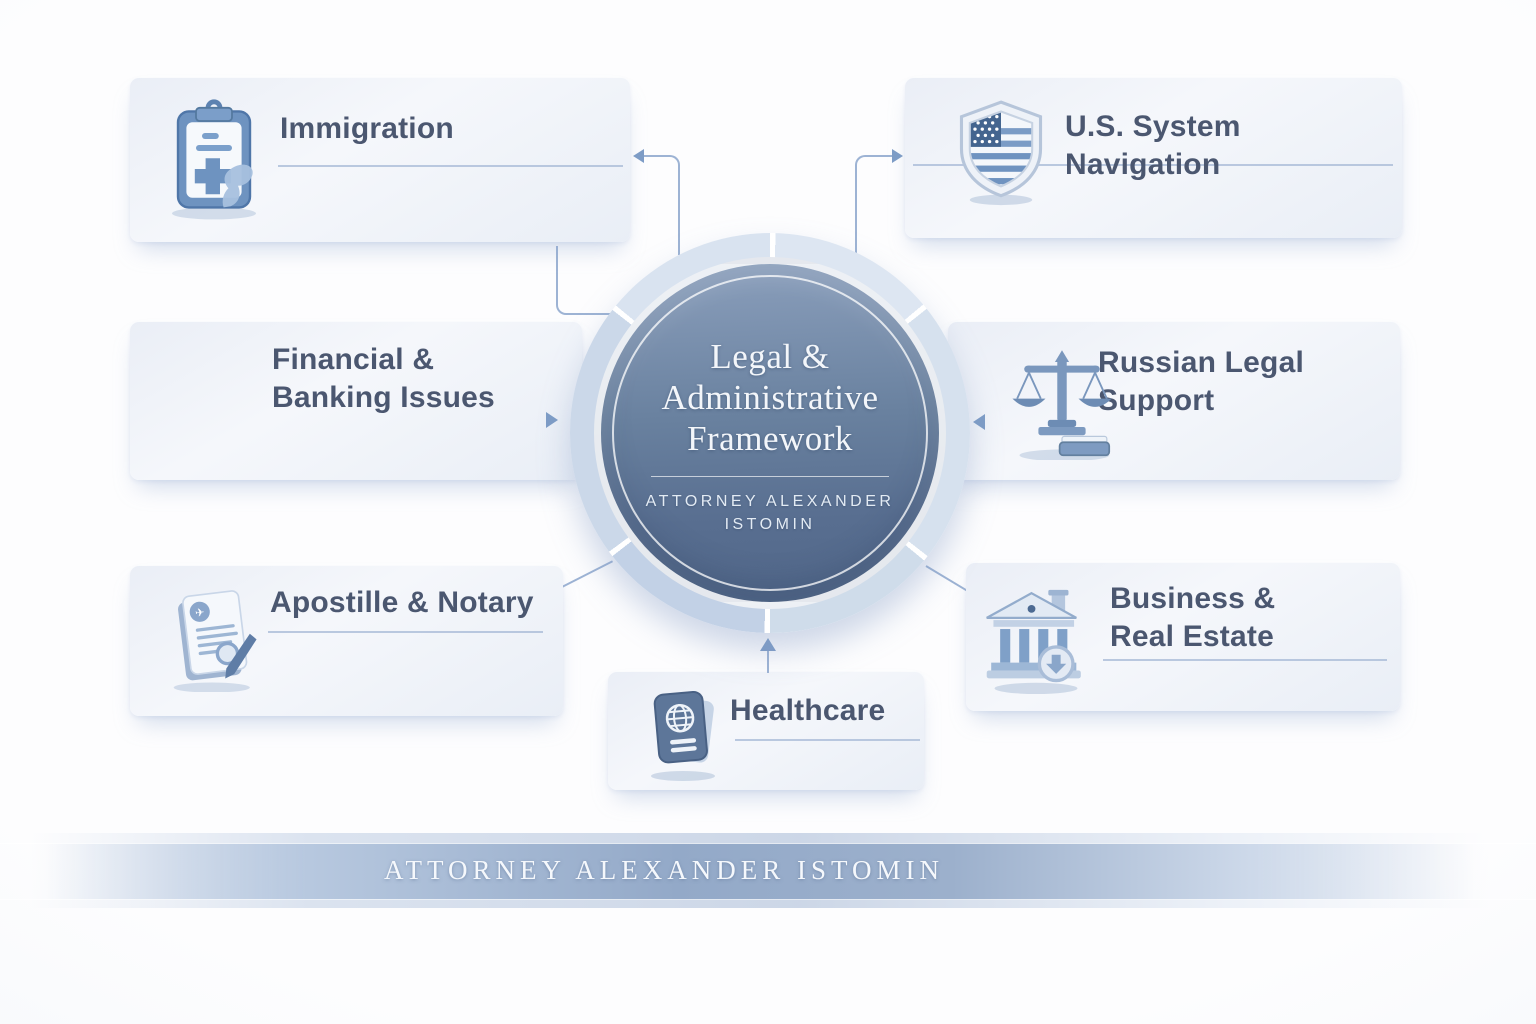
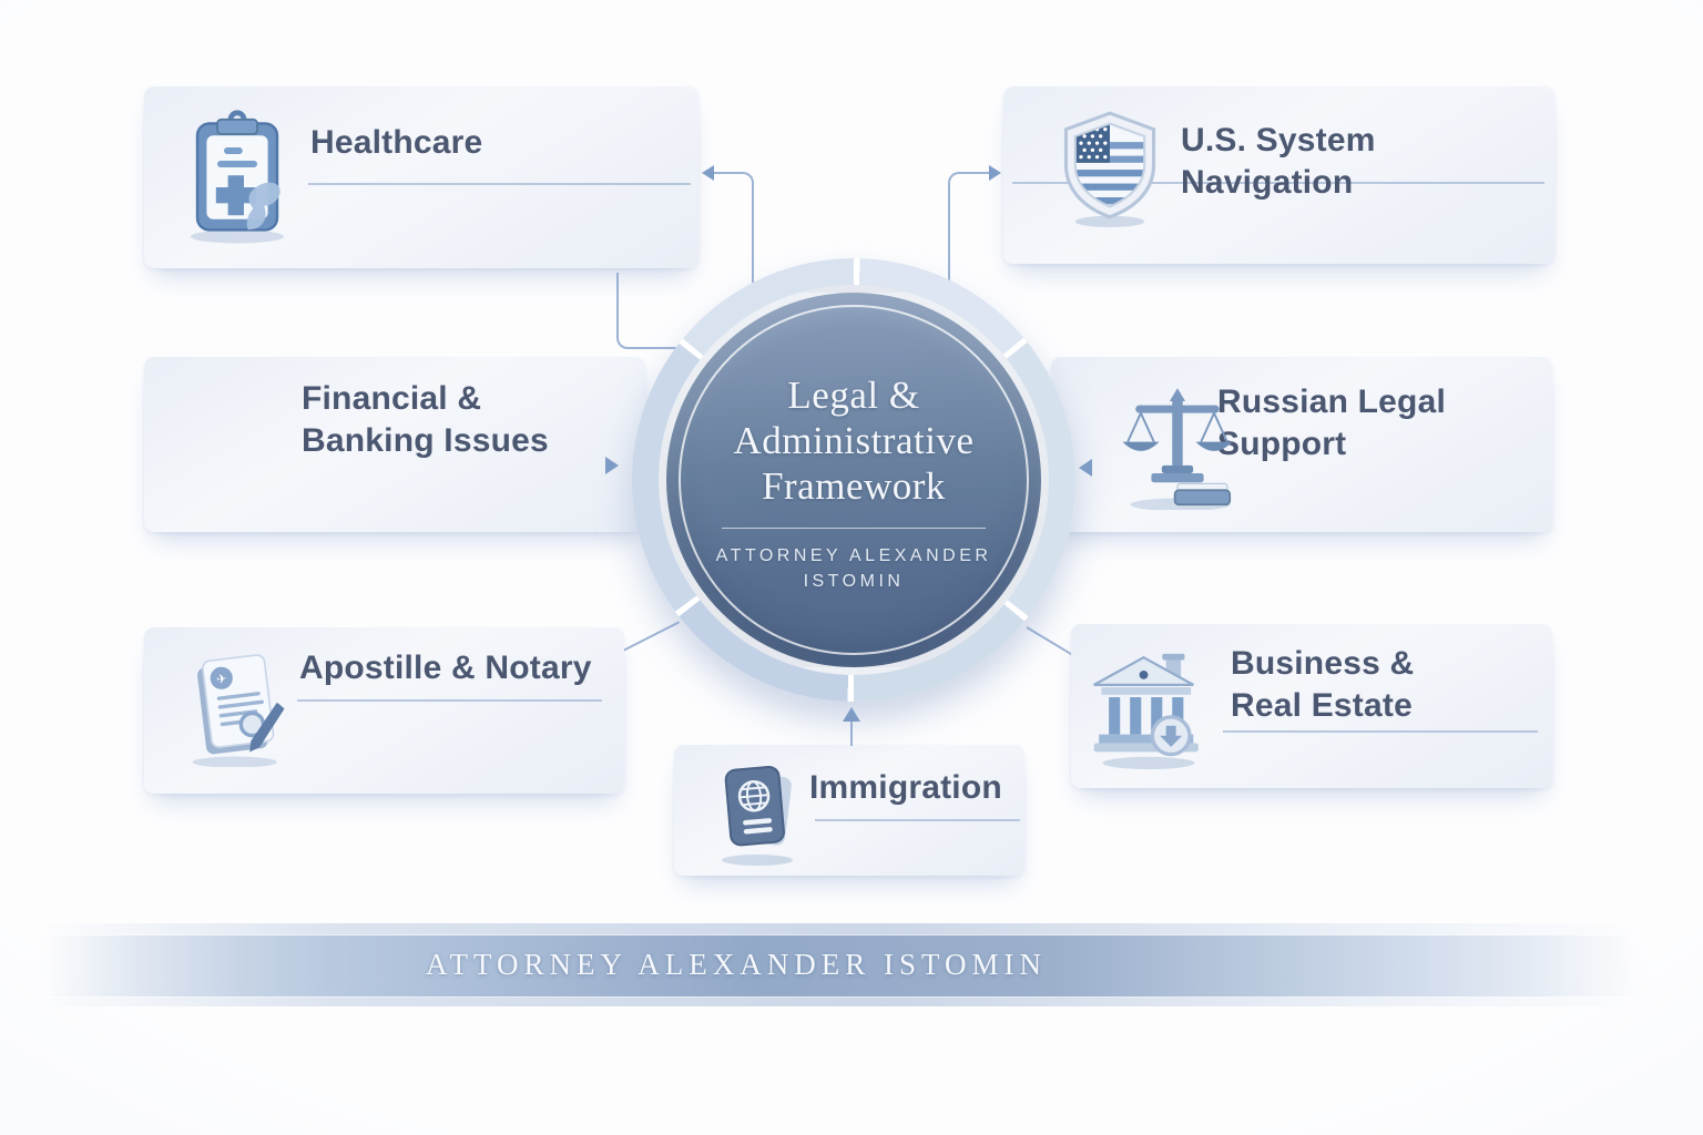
- Immigration
+ Healthcare
  U.S. System Navigation
  Financial &
  Banking Issues
  Russian Legal upport
  Apostille & Notary
  Business &
  Real Estate
- Healthcare
+ Immigration
  Legal &
  Administrative
  Framework
  ATTORNEY ALEXANDER
  ISTOMIN
  ATTORNEY ALEXANDER ISTOMIN
